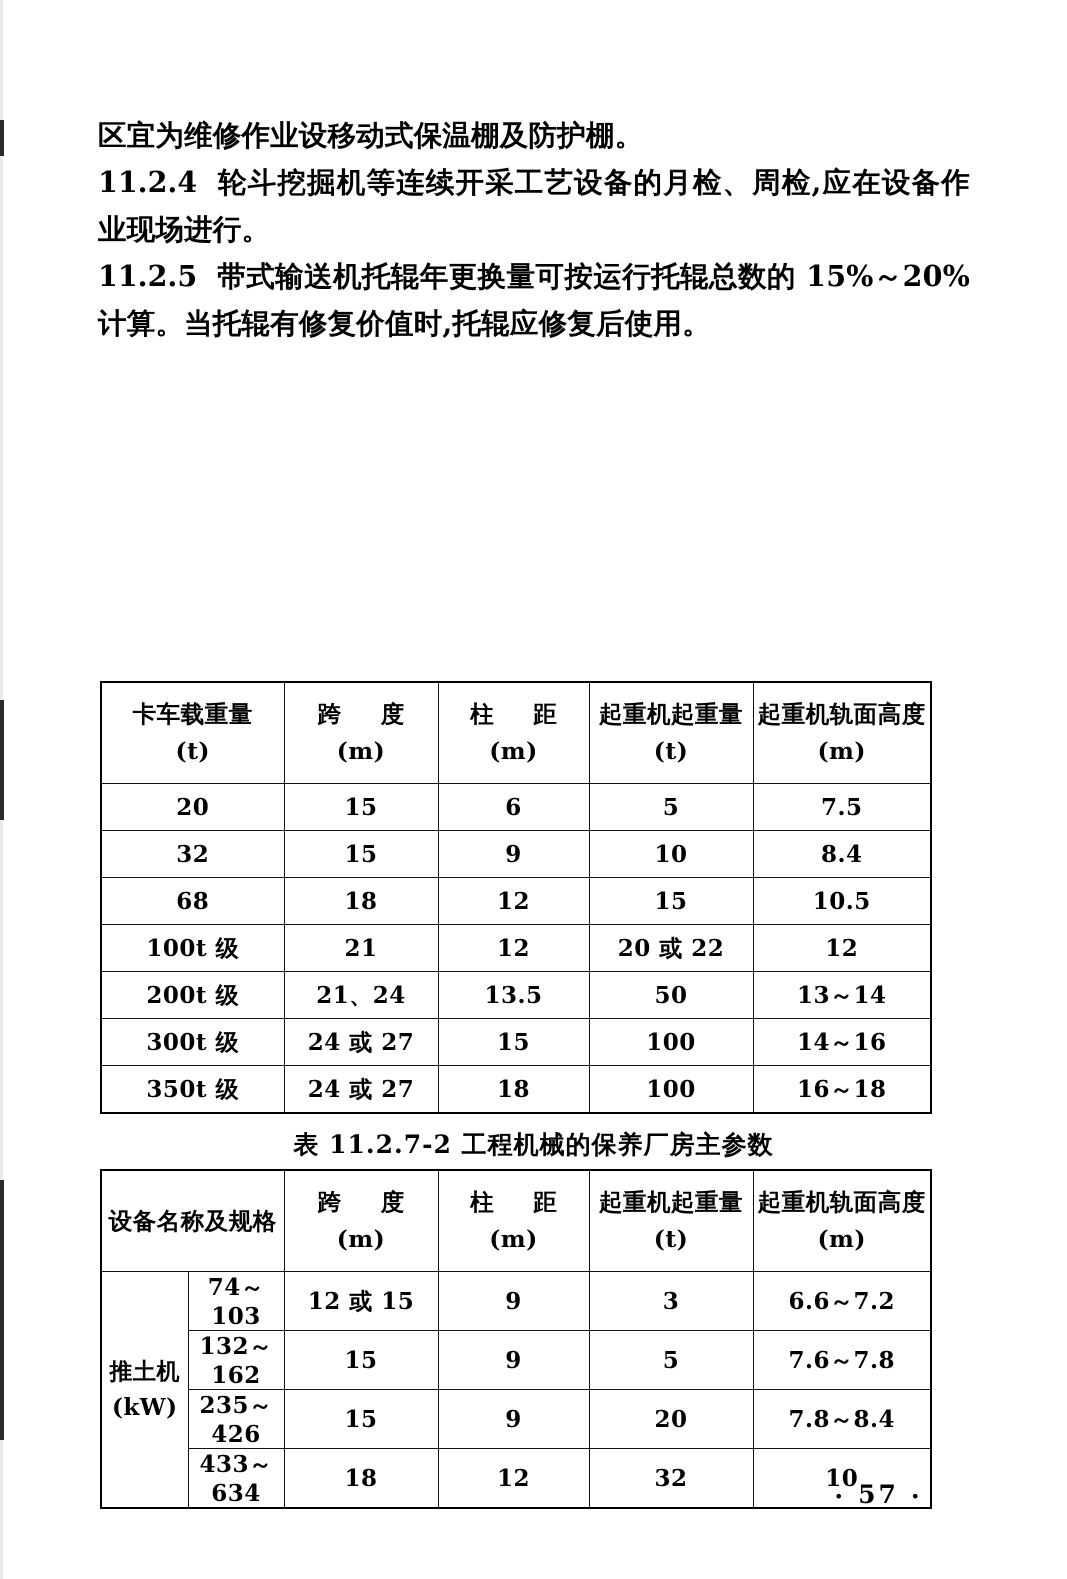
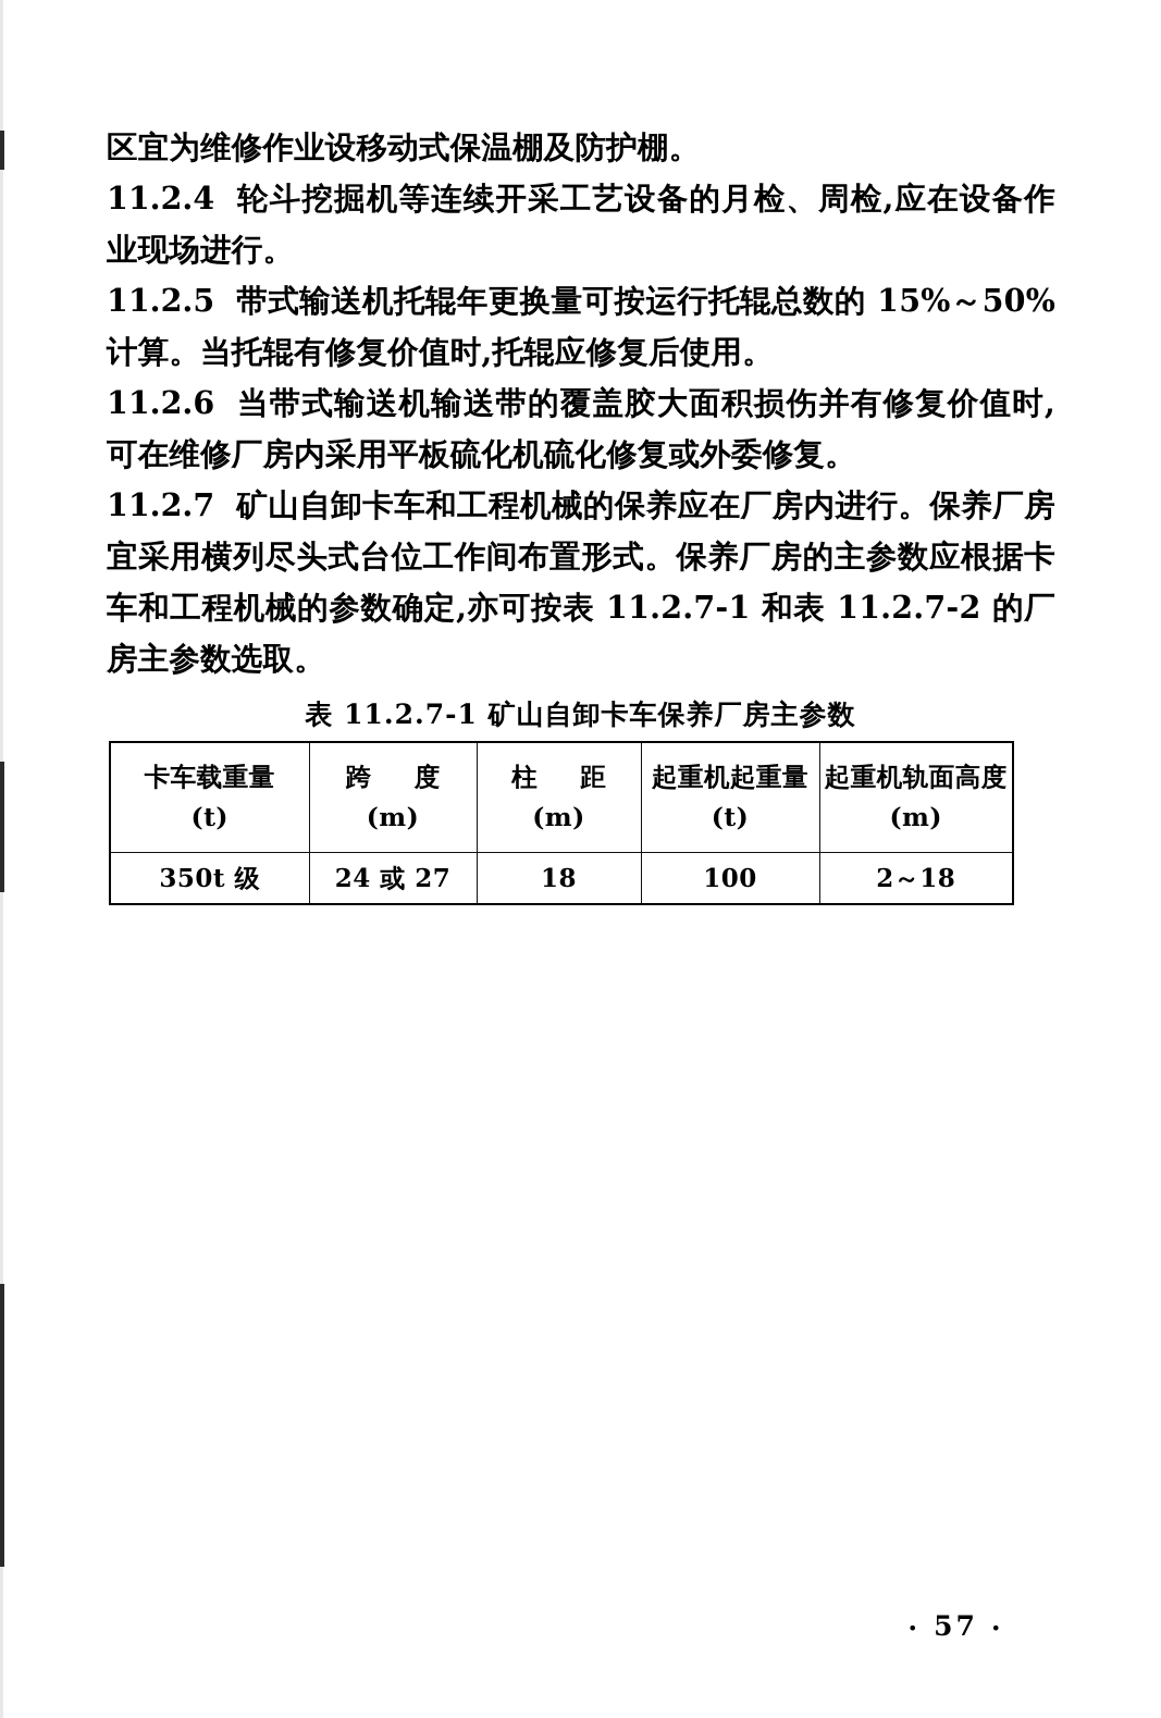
  区宜为维修作业设移动式保温棚及防护棚。
  11.2.4 轮斗挖掘机等连续开采工艺设备的月检、周检,应在设备作业现场进行。
- 11.2.5 带式输送机托辊年更换量可按运行托辊总数的 15%～20%计算。当托辊有修复价值时,托辊应修复后使用。
+ 11.2.5 带式输送机托辊年更换量可按运行托辊总数的 15%～50%计算。当托辊有修复价值时,托辊应修复后使用。
+ 11.2.6 当带式输送机输送带的覆盖胶大面积损伤并有修复价值时,可在维修厂房内采用平板硫化机硫化修复或外委修复。
+ 11.2.7 矿山自卸卡车和工程机械的保养应在厂房内进行。保养厂房宜采用横列尽头式台位工作间布置形式。保养厂房的主参数应根据卡车和工程机械的参数确定,亦可按表 11.2.7-1 和表 11.2.7-2 的厂房主参数选取。
+ 表 11.2.7-1 矿山自卸卡车保养厂房主参数
  卡车载重量 (t)	跨 度 (m)	柱 距 (m)	起重机起重量 (t)	起重机轨面高度 (m)
- 20	15	6	5	7.5
- 32	15	9	10	8.4
- 68	18	12	15	10.5
- 100t 级	21	12	20 或 22	12
- 200t 级	21、24	13.5	50	13～14
- 300t 级	24 或 27	15	100	14～16
- 350t 级	24 或 27	18	100	16～18
+ 350t 级	24 或 27	18	100	2～18
- 表 11.2.7-2 工程机械的保养厂房主参数
- 设备名称及规格	跨 度 (m)	柱 距 (m)	起重机起重量 (t)	起重机轨面高度 (m)
- 推土机 (kW)	74～103	12 或 15	9	3	6.6～7.2
- 132～162	15	9	5	7.6～7.8
- 235～426	15	9	20	7.8～8.4
- 433～634	18	12	32	10
  · 57 ·
